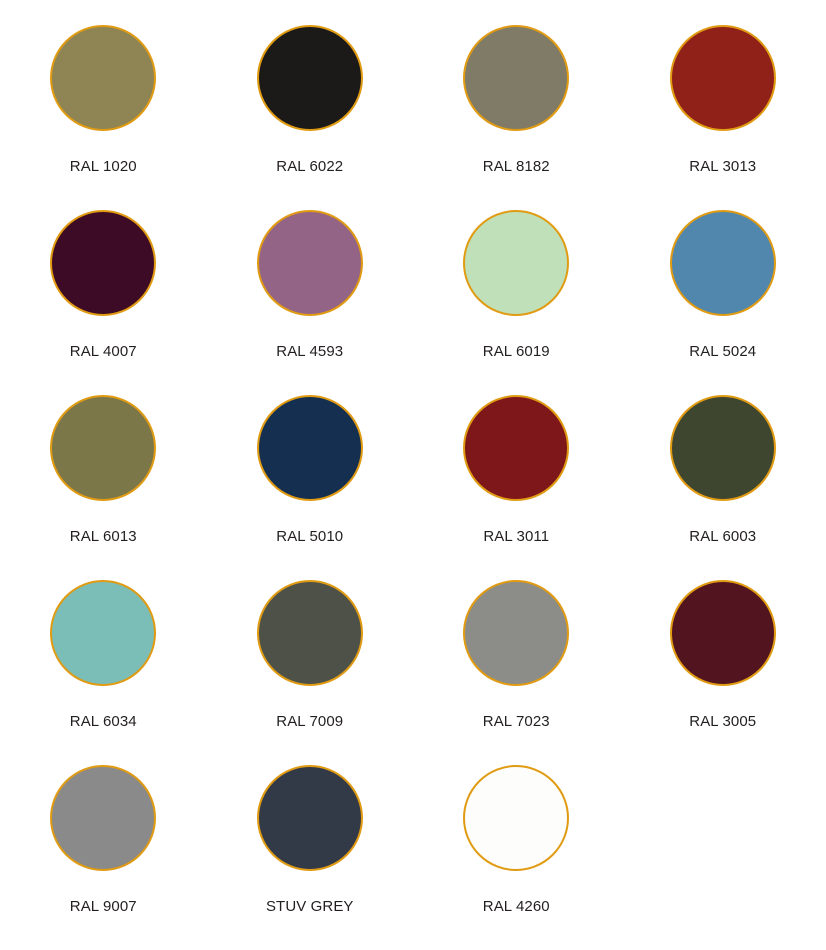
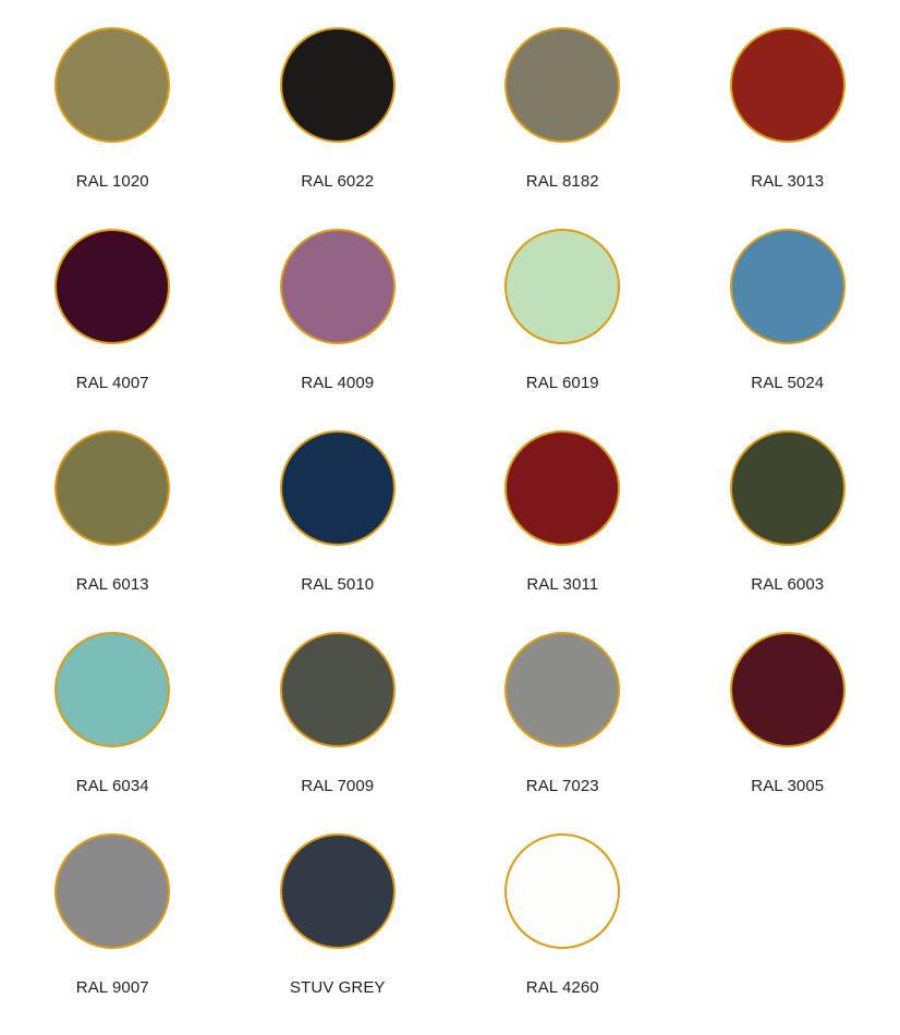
  RAL 1020
  RAL 6022
  RAL 8182
  RAL 3013
  RAL 4007
- RAL 4593
+ RAL 4009
  RAL 6019
  RAL 5024
  RAL 6013
  RAL 5010
  RAL 3011
  RAL 6003
  RAL 6034
  RAL 7009
  RAL 7023
  RAL 3005
  RAL 9007
  STUV GREY
  RAL 4260
